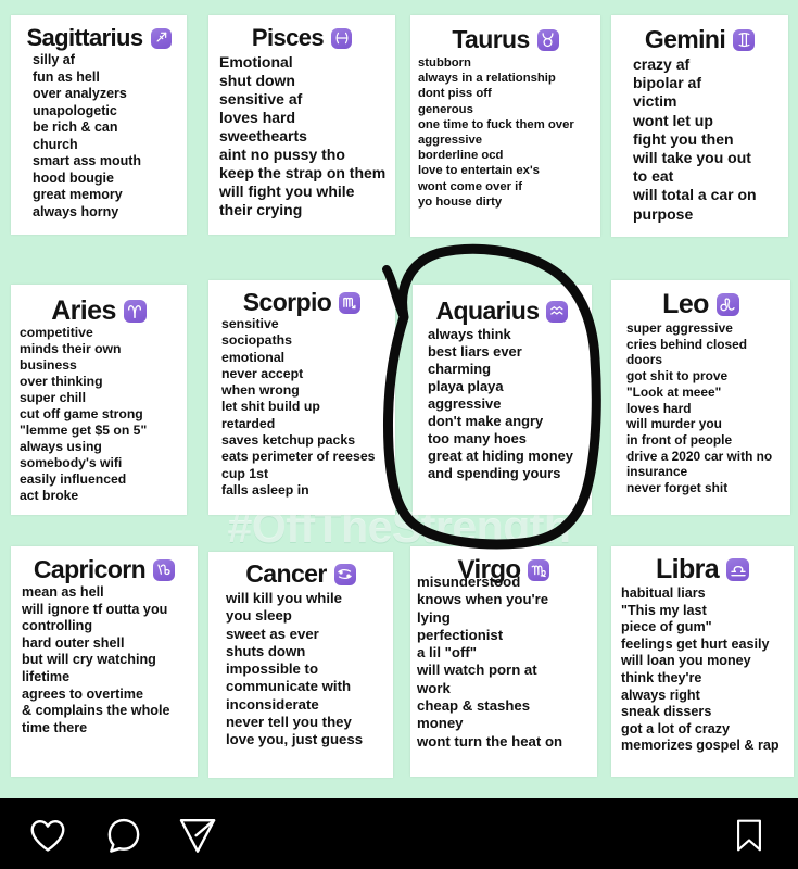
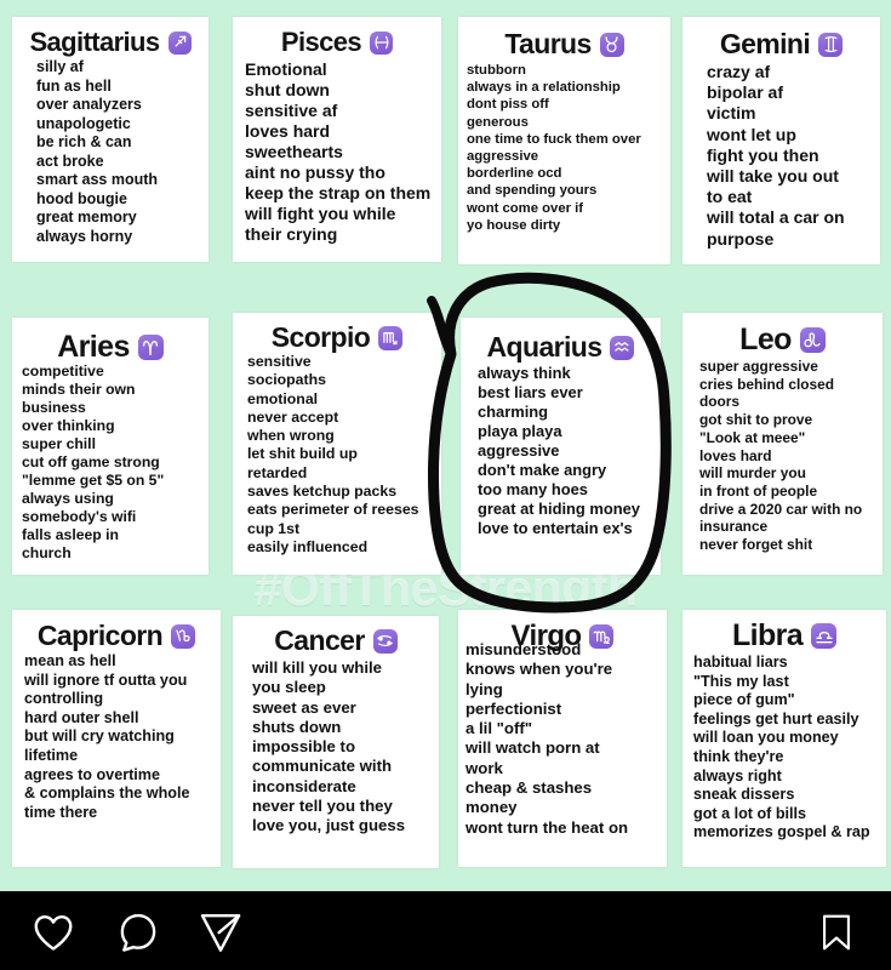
  #OffTheStrengt
  Sagittarius
  silly af
  fun as hell
  over analyzers
  unapologetic
  be rich & can
- church
+ act broke
  smart ass mouth
  hood bougie
  great memory
  always horny
  Pisces
  Emotional
  shut down
  sensitive af
  loves hard
  sweethearts
  aint no pussy tho
  keep the strap on them
  will fight you while
  their crying
  Taurus
  stubborn
  always in a relationship
  dont piss off
  generous
  one time to fuck them over
  aggressive
  borderline ocd
- love to entertain ex's
+ and spending yours
  wont come over if
  yo house dirty
  Gemini
  crazy af
  bipolar af
  victim
  wont let up
  fight you then
  will take you out
  to eat
  will total a car on
  purpose
  Aries
  competitive
  minds their own
  business
  over thinking
  super chill
  cut off game strong
  "lemme get $5 on 5"
  always using
  somebody's wifi
- easily influenced
+ falls asleep in
- act broke
+ church
  Scorpio
  sensitive
  sociopaths
  emotional
  never accept
  when wrong
  let shit build up
  retarded
  saves ketchup packs
  eats perimeter of reeses
  cup 1st
- falls asleep in
+ easily influenced
  Aquarius
  always think
  best liars ever
  charming
  playa playa
  aggressive
  don't make angry
  too many hoes
  great at hiding money
- and spending yours
+ love to entertain ex's
  Leo
  super aggressive
  cries behind closed
  doors
  got shit to prove
  "Look at meee"
  loves hard
  will murder you
  in front of people
  drive a 2020 car with no
  insurance
  never forget shit
  Capricorn
  mean as hell
  will ignore tf outta you
  controlling
  hard outer shell
  but will cry watching
  lifetime
  agrees to overtime
  & complains the whole
  time there
  Cancer
  will kill you while
  you sleep
  sweet as ever
  shuts down
  impossible to
  communicate with
  inconsiderate
  never tell you they
  love you, just guess
  Virgo
  misunderstood
  knows when you're
  lying
  perfectionist
  a lil "off"
  will watch porn at
  work
  cheap & stashes
  money
  wont turn the heat on
  Libra
  habitual liars
  "This my last
  piece of gum"
  feelings get hurt easily
  will loan you money
  think they're
  always right
  sneak dissers
- got a lot of crazy
+ got a lot of bills
  memorizes gospel & rap
